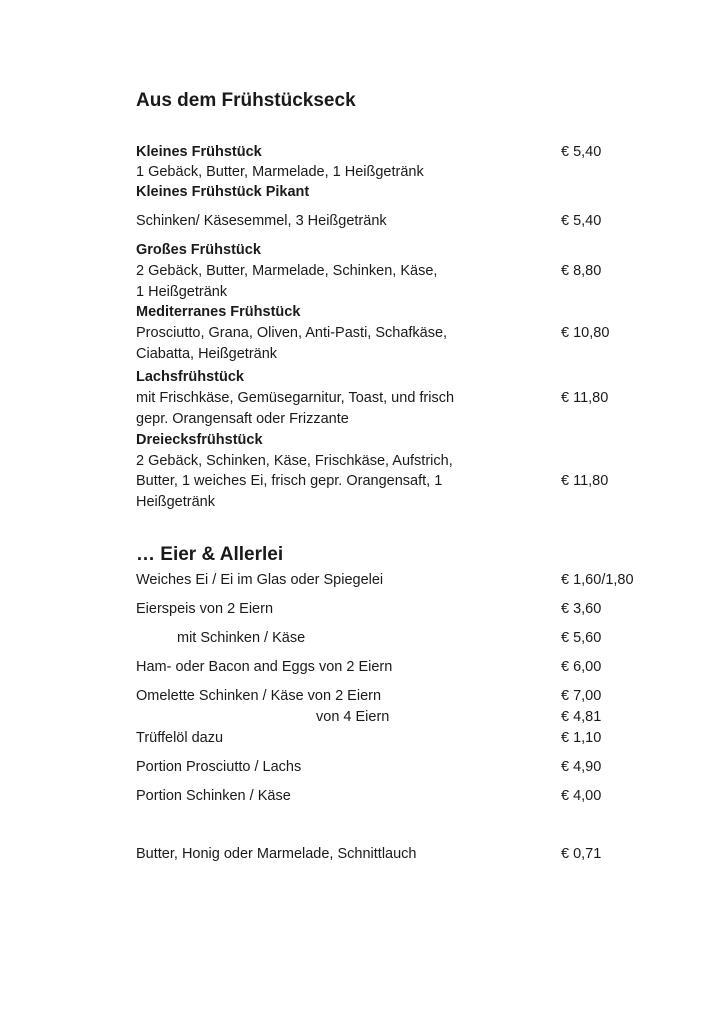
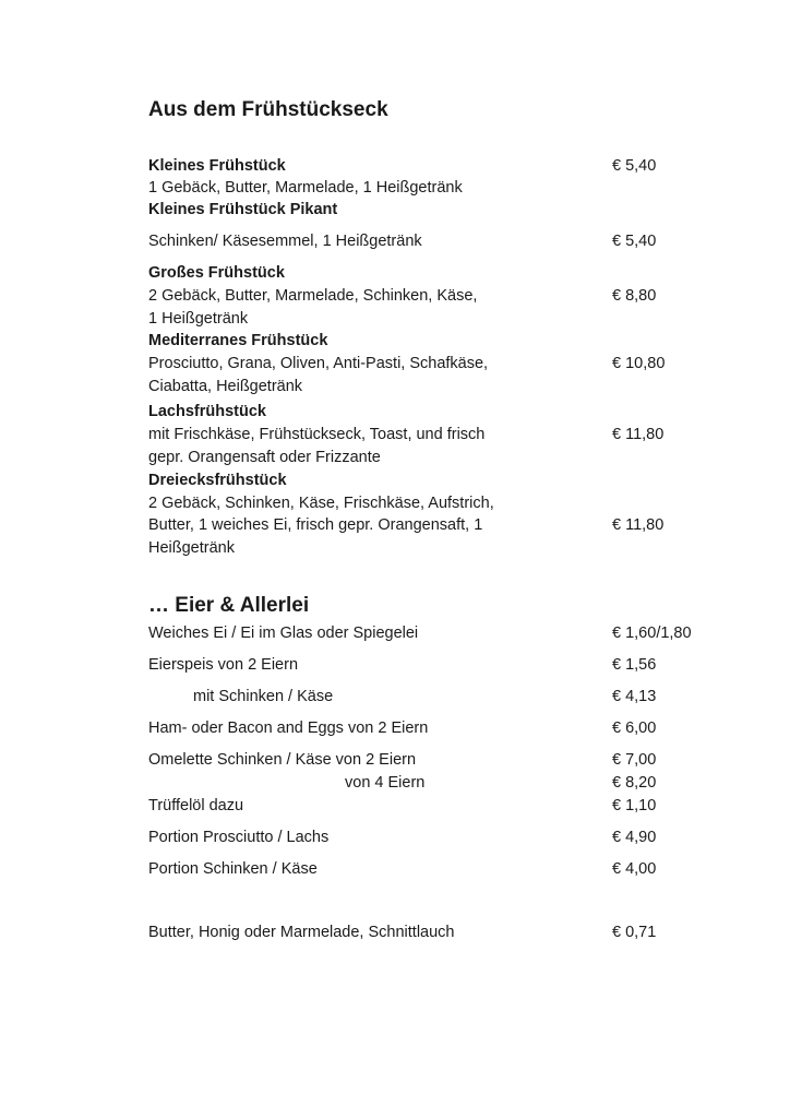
  Aus dem Frühstückseck
  Kleines Frühstück
  € 5,40
  1 Gebäck, Butter, Marmelade, 1 Heißgetränk
  Kleines Frühstück Pikant
- Schinken/ Käsesemmel, 3 Heißgetränk
+ Schinken/ Käsesemmel, 1 Heißgetränk
  € 5,40
  Großes Frühstück
  2 Gebäck, Butter, Marmelade, Schinken, Käse,
  € 8,80
  1 Heißgetränk
  Mediterranes Frühstück
  Prosciutto, Grana, Oliven, Anti-Pasti, Schafkäse,
  € 10,80
  Ciabatta, Heißgetränk
  Lachsfrühstück
- mit Frischkäse, Gemüsegarnitur, Toast, und frisch
+ mit Frischkäse, Frühstückseck, Toast, und frisch
  € 11,80
  gepr. Orangensaft oder Frizzante
  Dreiecksfrühstück
  2 Gebäck, Schinken, Käse, Frischkäse, Aufstrich,
  Butter, 1 weiches Ei, frisch gepr. Orangensaft, 1
  € 11,80
  Heißgetränk
  … Eier & Allerlei
  Weiches Ei / Ei im Glas oder Spiegelei
  € 1,60/1,80
  Eierspeis von 2 Eiern
- € 3,60
+ € 1,56
  mit Schinken / Käse
- € 5,60
+ € 4,13
  Ham- oder Bacon and Eggs von 2 Eiern
  € 6,00
  Omelette Schinken / Käse von 2 Eiern
  € 7,00
  von 4 Eiern
- € 4,81
+ € 8,20
  Trüffelöl dazu
  € 1,10
  Portion Prosciutto / Lachs
  € 4,90
  Portion Schinken / Käse
  € 4,00
  Butter, Honig oder Marmelade, Schnittlauch
  € 0,71
